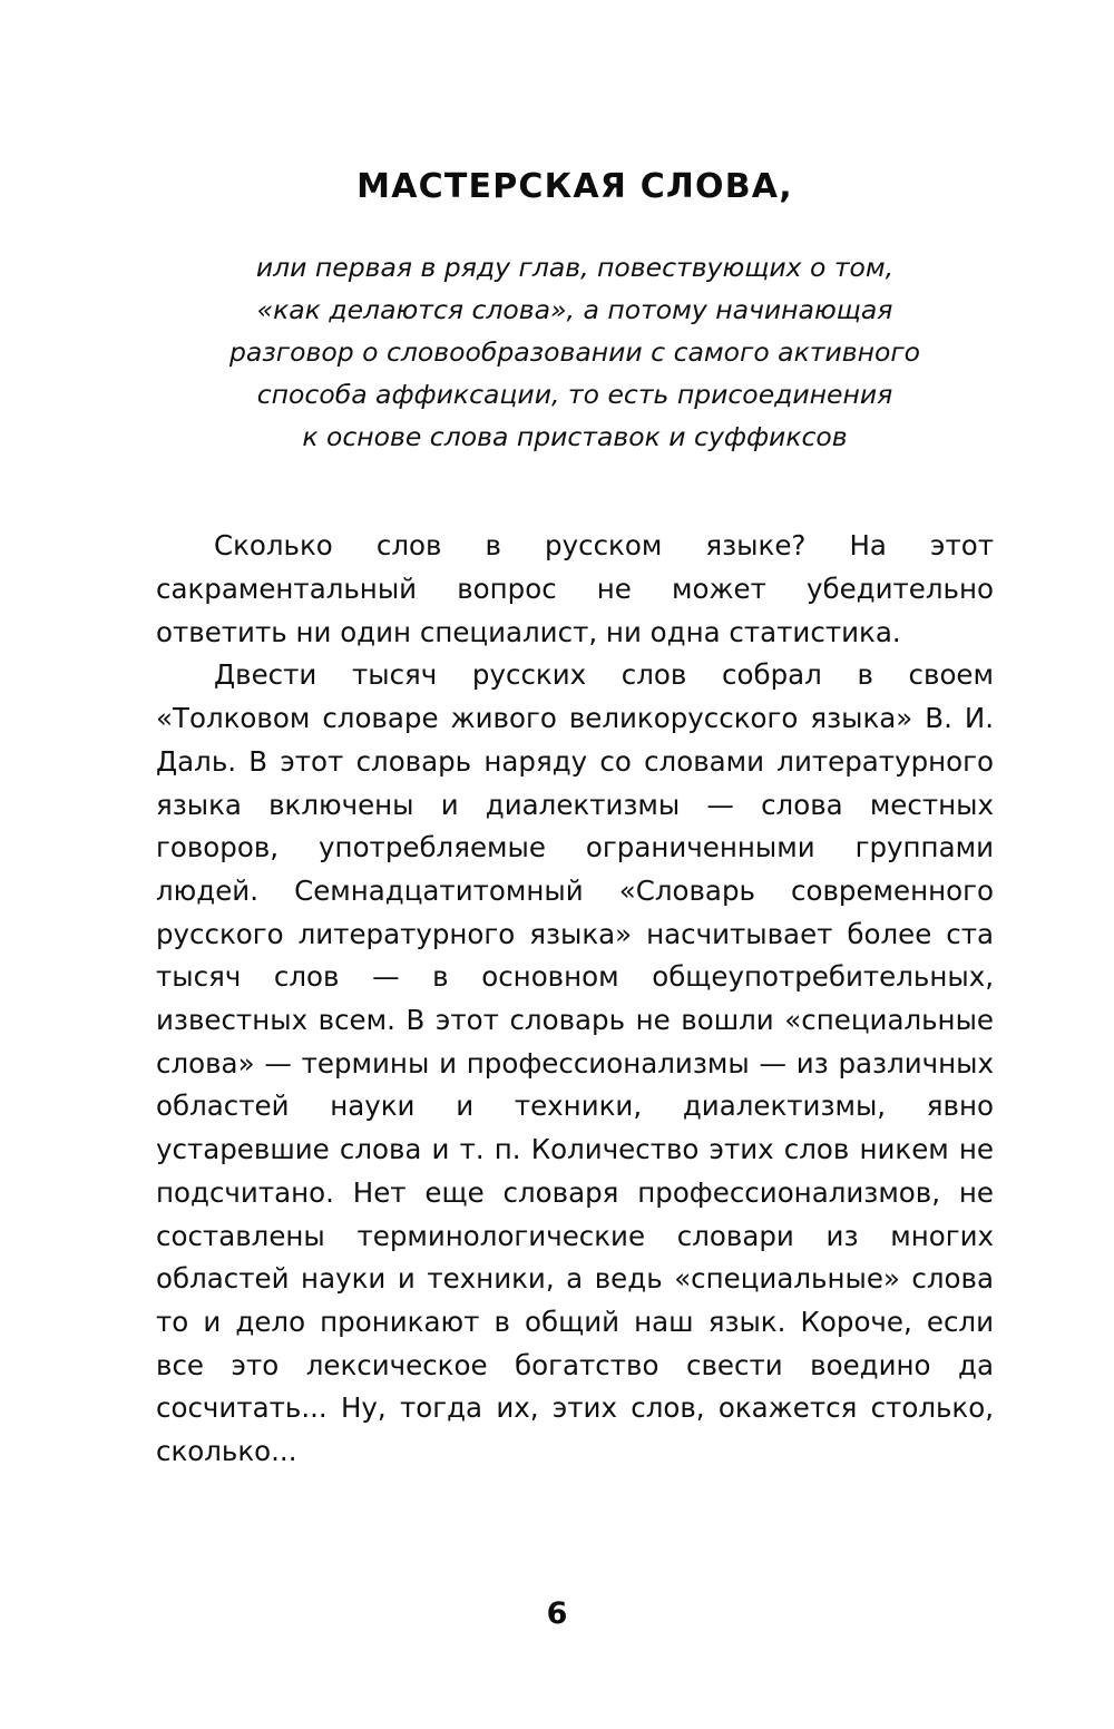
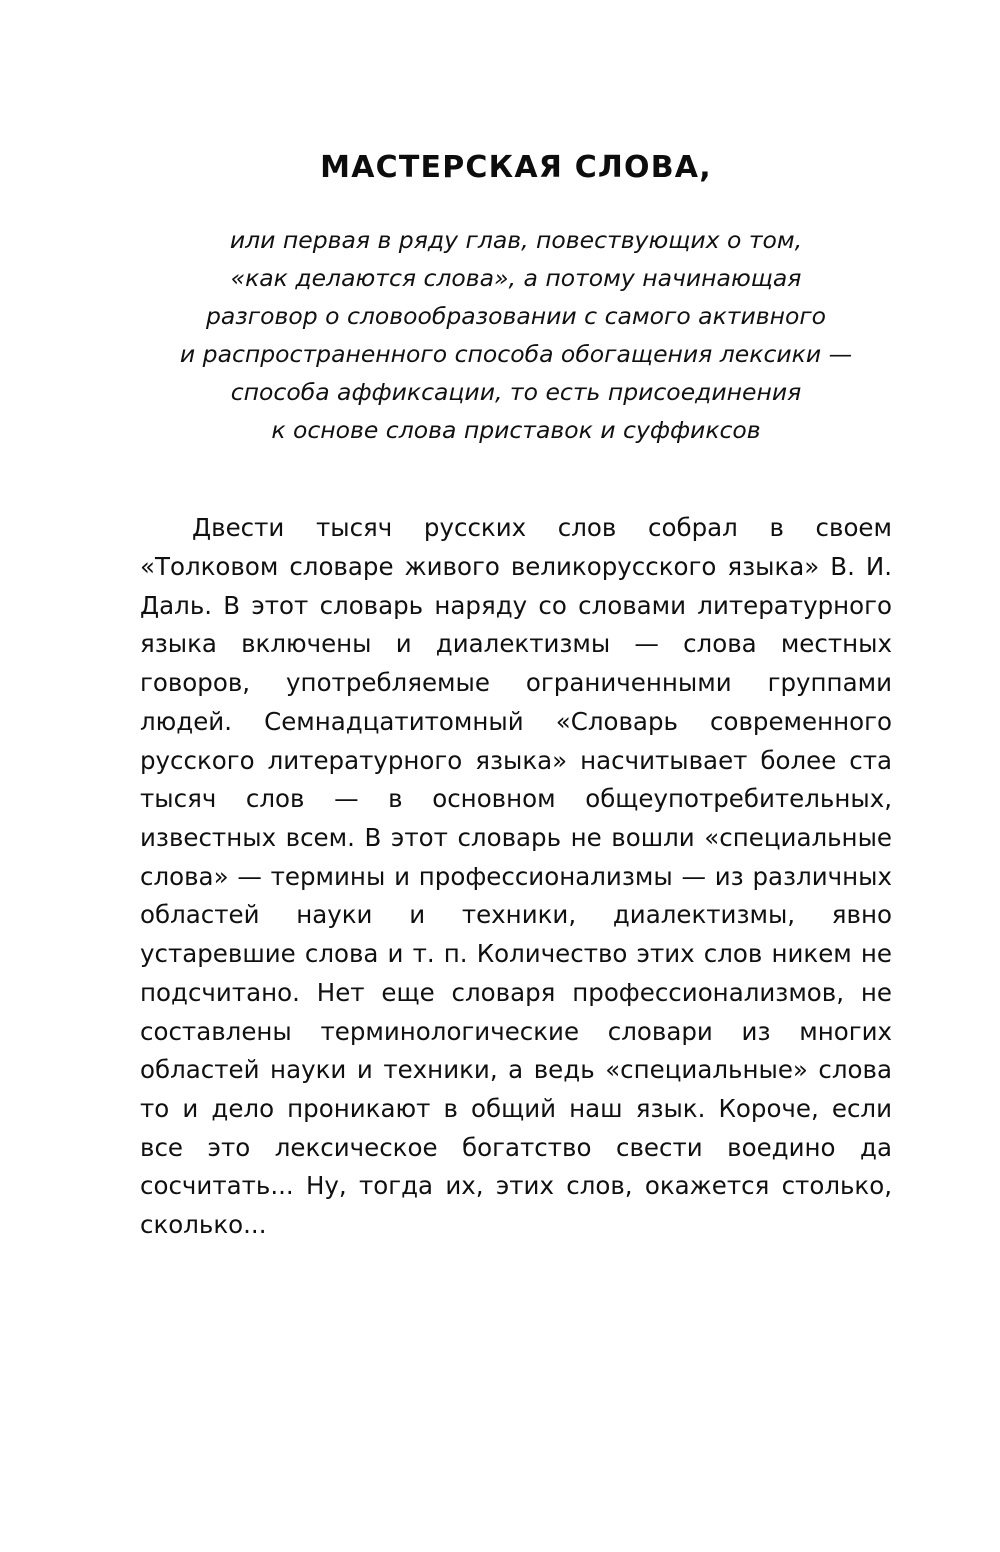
  МАСТЕРСКАЯ СЛОВА,
  или первая в ряду глав, повествующих о том,
  «как делаются слова», а потому начинающая
  разговор о словообразовании с самого активного
+ и распространенного способа обогащения лексики —
  способа аффиксации, то есть присоединения
  к основе слова приставок и суффиксов
- Сколько слов в русском языке? На этот сакраментальный вопрос не может убедительно ответить ни один специалист, ни одна статистика.
  Двести тысяч русских слов собрал в своем «Толковом словаре живого великорусского языка» В. И. Даль. В этот словарь наряду со словами литературного языка включены и диалектизмы — слова местных говоров, употребляемые ограниченными группами людей. Семнадцатитомный «Словарь современного русского литературного языка» насчитывает более ста тысяч слов — в основном общеупотребительных, известных всем. В этот словарь не вошли «специальные слова» — термины и профессионализмы — из различных областей науки и техники, диалектизмы, явно устаревшие слова и т. п. Количество этих слов никем не подсчитано. Нет еще словаря профессионализмов, не составлены терминологические словари из многих областей науки и техники, а ведь «специальные» слова то и дело проникают в общий наш язык. Короче, если все это лексическое богатство свести воедино да сосчитать... Ну, тогда их, этих слов, окажется столько, сколько...
- 6
